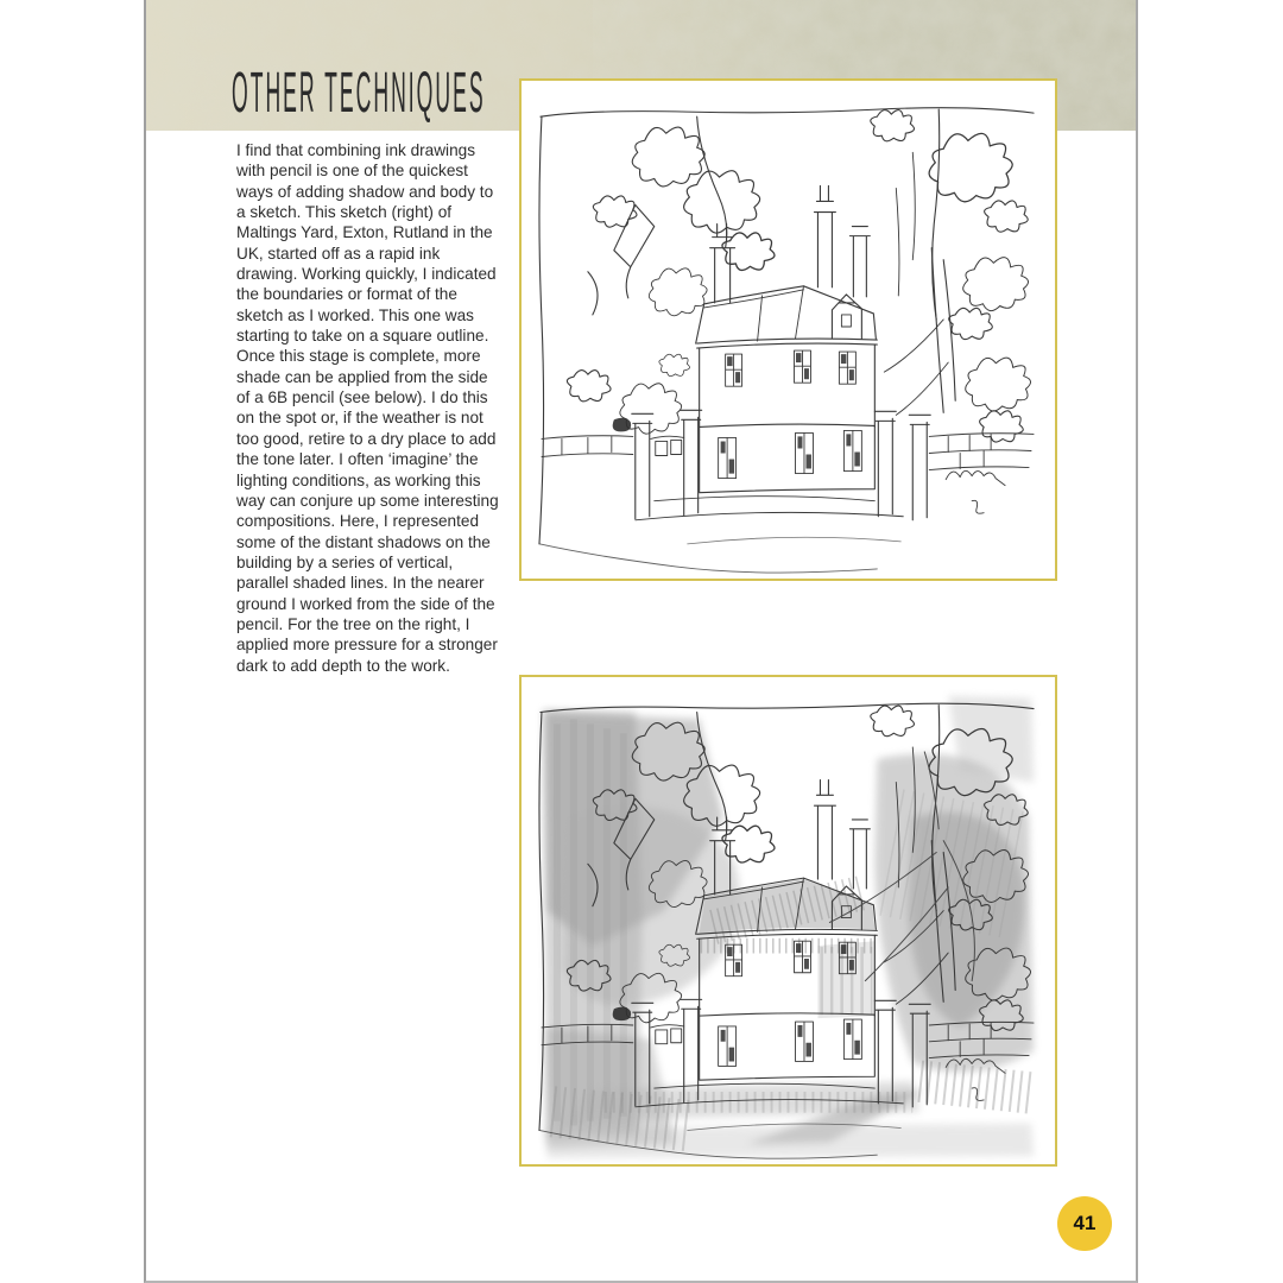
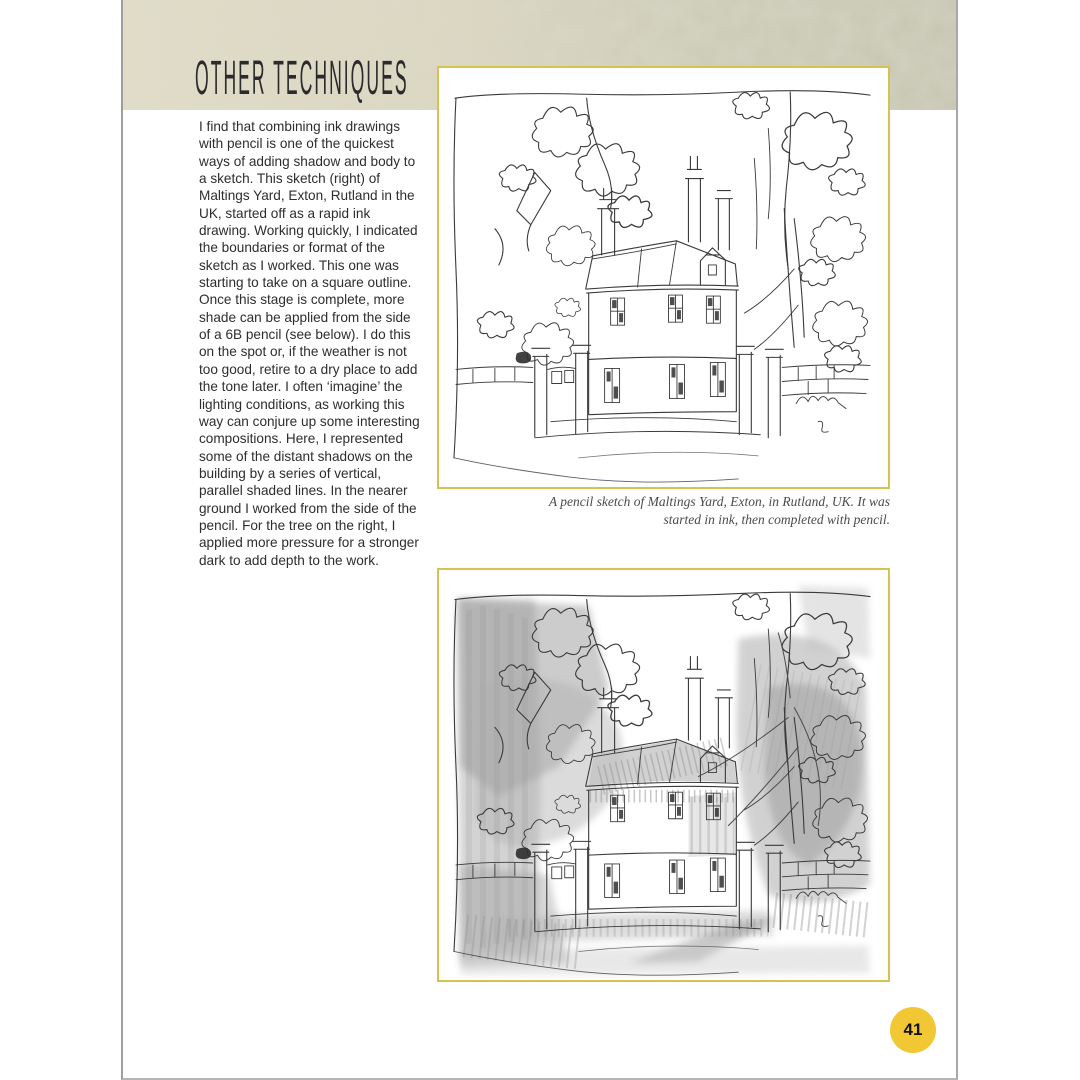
  OTHER TECHNIQUES
  I find that combining ink drawings with pencil is one of the quickest ways of adding shadow and body to a sketch. This sketch (right) of Maltings Yard, Exton, Rutland in the UK, started off as a rapid ink drawing. Working quickly, I indicated the boundaries or format of the sketch as I worked. This one was starting to take on a square outline. Once this stage is complete, more shade can be applied from the side of a 6B pencil (see below). I do this on the spot or, if the weather is not too good, retire to a dry place to add the tone later. I often ‘imagine’ the lighting conditions, as working this way can conjure up some interesting compositions. Here, I represented some of the distant shadows on the building by a series of vertical, parallel shaded lines. In the nearer ground I worked from the side of the pencil. For the tree on the right, I applied more pressure for a stronger dark to add depth to the work.
+ A pencil sketch of Maltings Yard, Exton, in Rutland, UK. It was
+ started in ink, then completed with pencil.
  41
